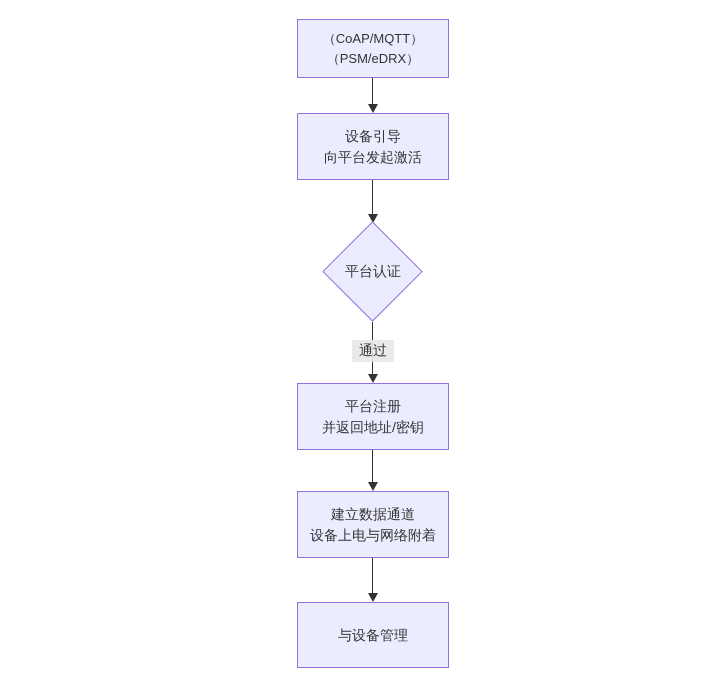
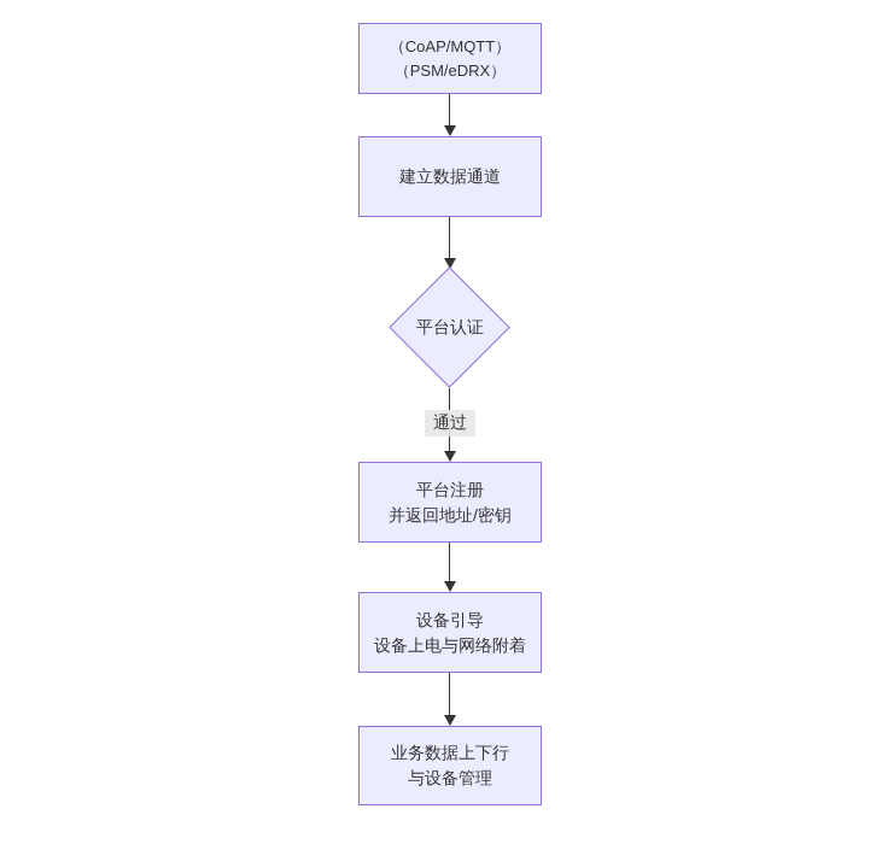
  （CoAP/MQTT）
  （PSM/eDRX）
- 设备引导
+ 建立数据通道
- 向平台发起激活
  平台认证
  通过
  平台注册
  并返回地址/密钥
- 建立数据通道
+ 设备引导
  设备上电与网络附着
+ 业务数据上下行
  与设备管理
